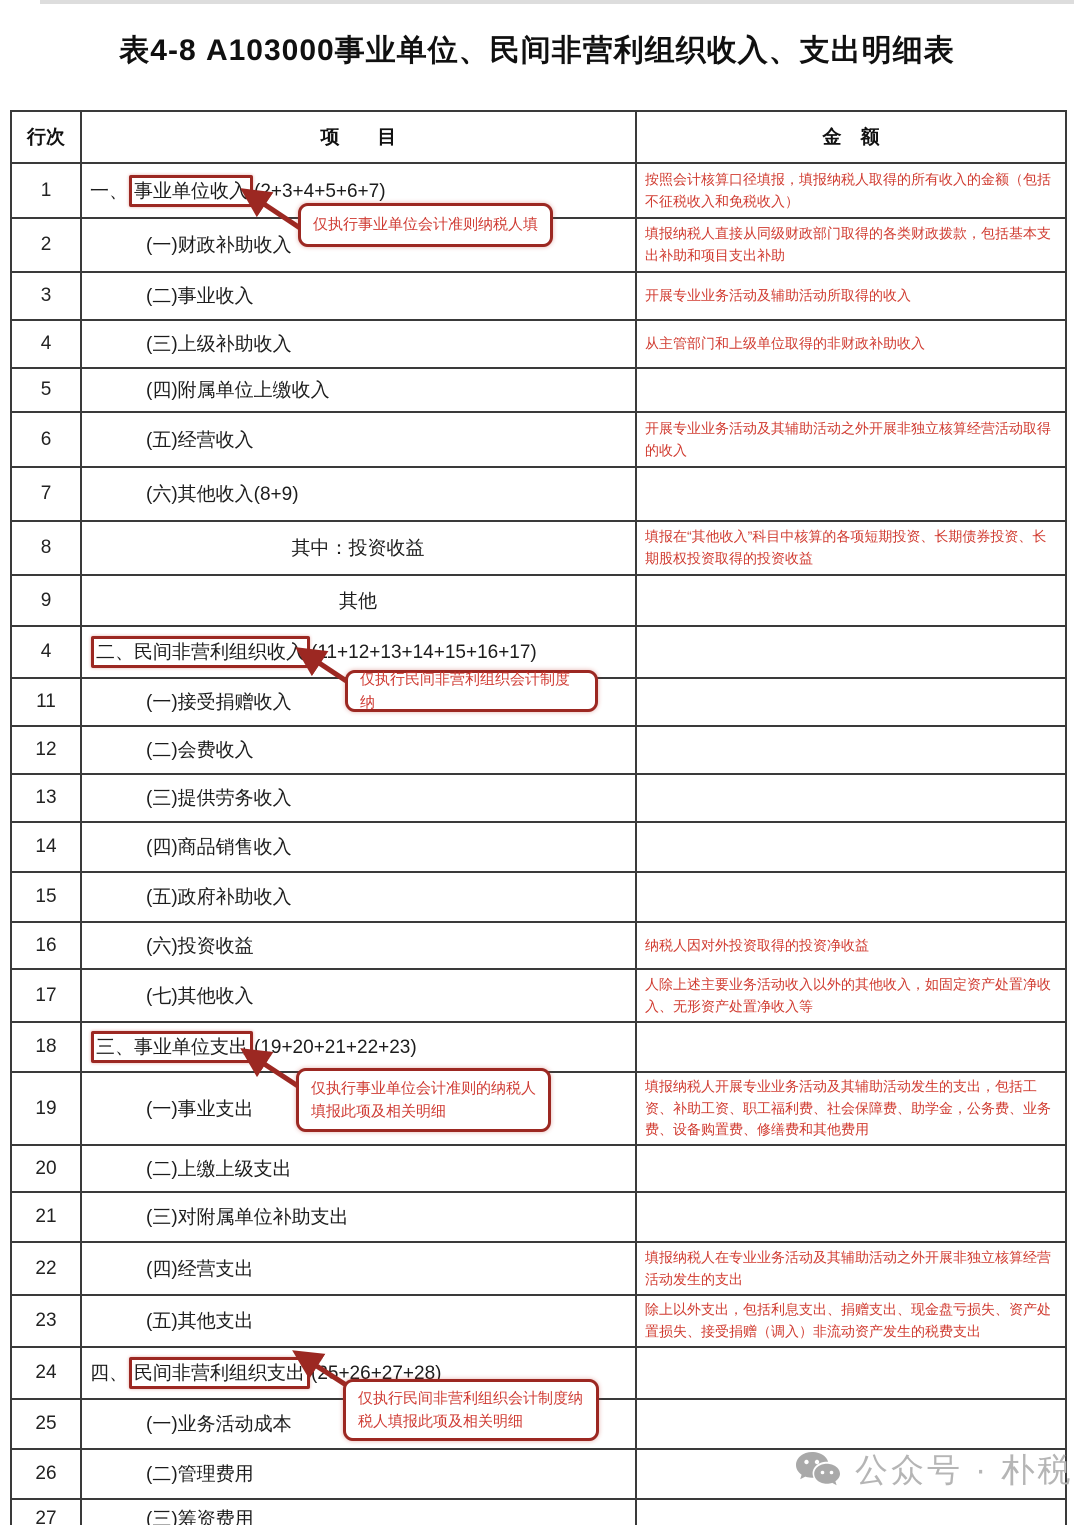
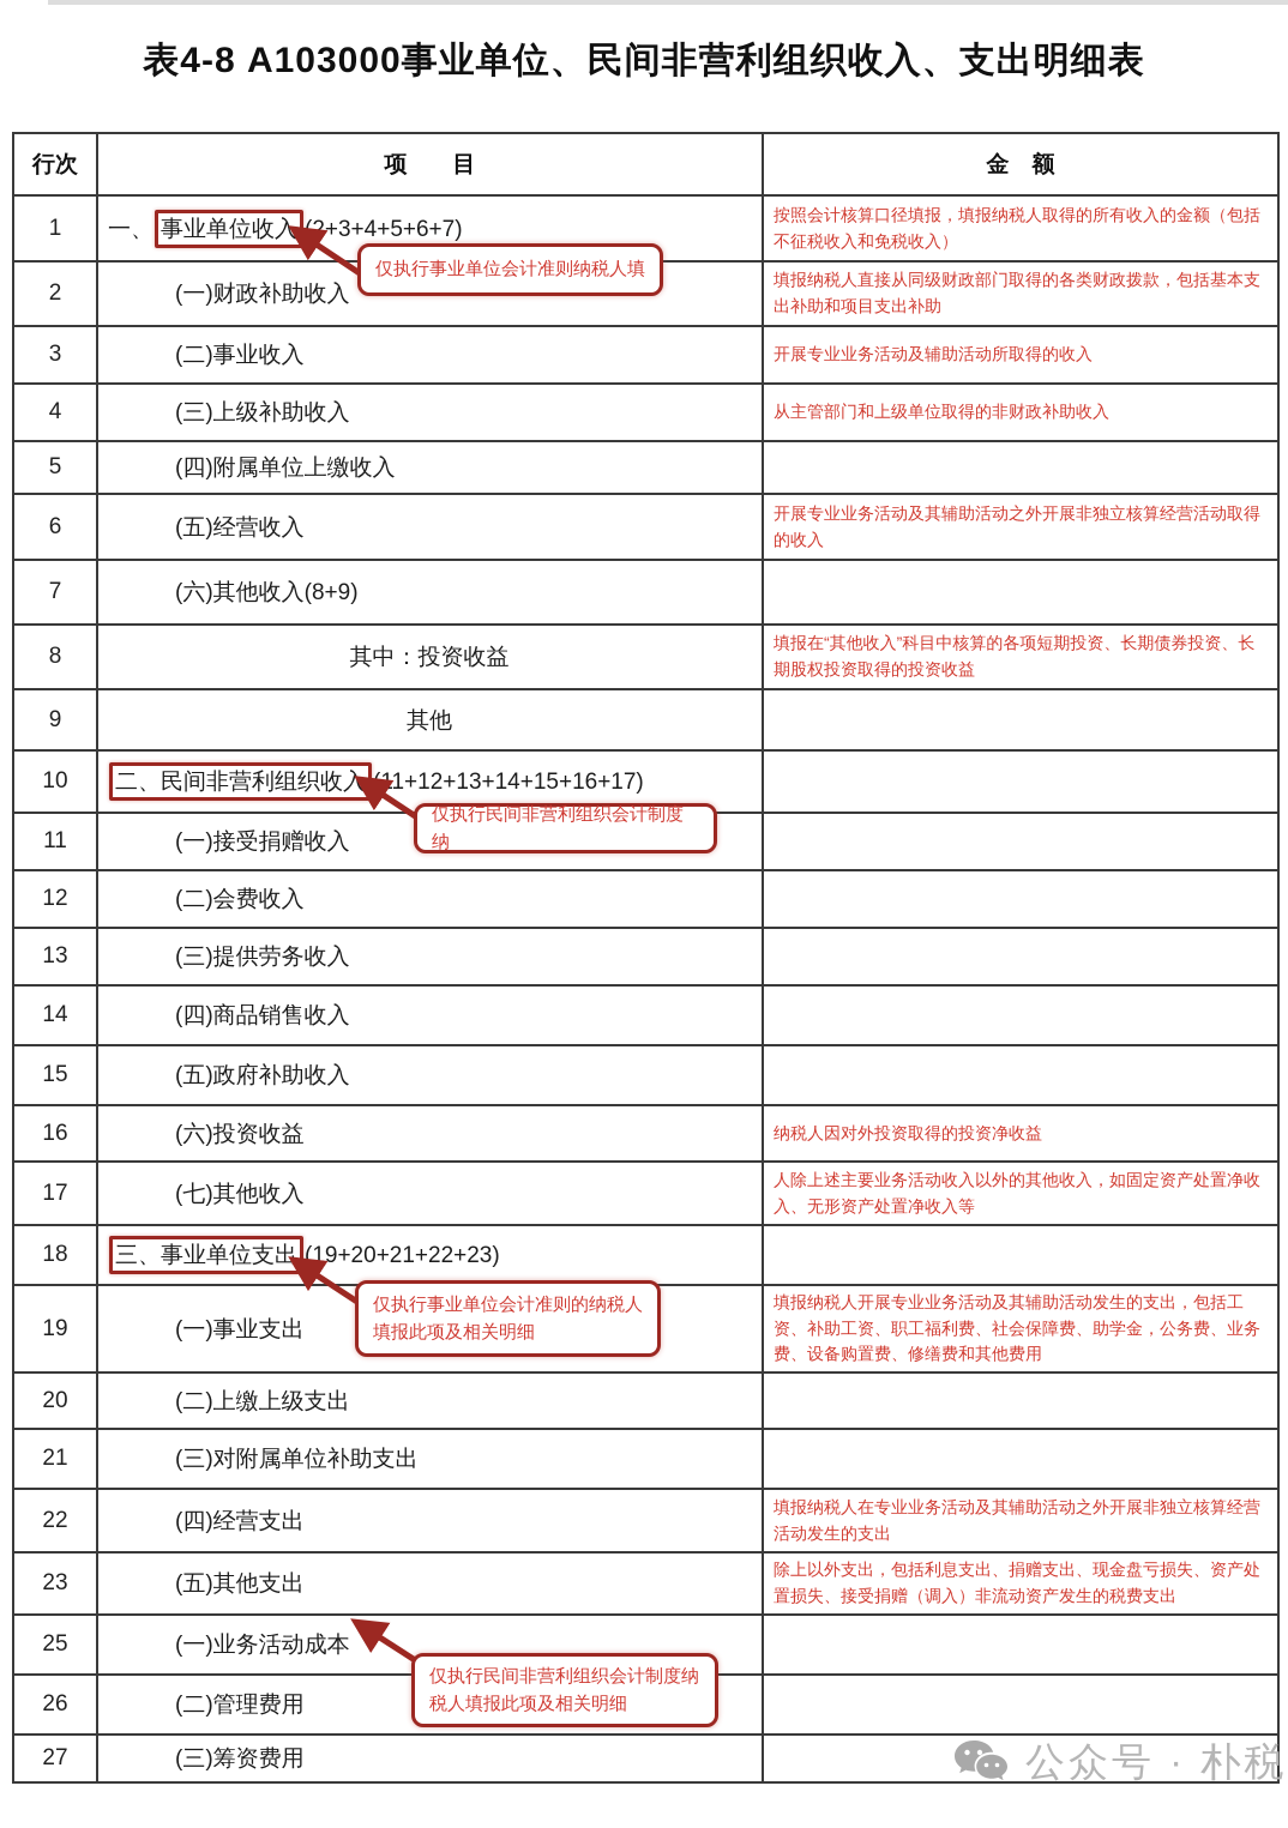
  表4-8 A103000事业单位、民间非营利组织收入、支出明细表
  行次	项 目	金 额
  1	一、 事业单位收入 (2+3+4+5+6+7)	按照会计核算口径填报，填报纳税人取得的所有收入的金额（包括不征税收入和免税收入）
  2	(一)财政补助收入	填报纳税人直接从同级财政部门取得的各类财政拨款，包括基本支出补助和项目支出补助
  3	(二)事业收入	开展专业业务活动及辅助活动所取得的收入
  4	(三)上级补助收入	从主管部门和上级单位取得的非财政补助收入
  5	(四)附属单位上缴收入
  6	(五)经营收入	开展专业业务活动及其辅助活动之外开展非独立核算经营活动取得的收入
  7	(六)其他收入(8+9)
  8	其中：投资收益	填报在“其他收入”科目中核算的各项短期投资、长期债券投资、长期股权投资取得的投资收益
  9	其他
- 4	二、民间非营利组织收入 (11+12+13+14+15+16+17)
+ 10	二、民间非营利组织收入 (11+12+13+14+15+16+17)
  11	(一)接受捐赠收入
  12	(二)会费收入
  13	(三)提供劳务收入
  14	(四)商品销售收入
  15	(五)政府补助收入
  16	(六)投资收益	纳税人因对外投资取得的投资净收益
  17	(七)其他收入	人除上述主要业务活动收入以外的其他收入，如固定资产处置净收入、无形资产处置净收入等
  18	三、事业单位支出 (19+20+21+22+23)
  19	(一)事业支出	填报纳税人开展专业业务活动及其辅助活动发生的支出，包括工资、补助工资、职工福利费、社会保障费、助学金，公务费、业务费、设备购置费、修缮费和其他费用
  20	(二)上缴上级支出
  21	(三)对附属单位补助支出
  22	(四)经营支出	填报纳税人在专业业务活动及其辅助活动之外开展非独立核算经营活动发生的支出
  23	(五)其他支出	除上以外支出，包括利息支出、捐赠支出、现金盘亏损失、资产处置损失、接受捐赠（调入）非流动资产发生的税费支出
- 24	四、 民间非营利组织支出 (25+26+27+28)
  25	(一)业务活动成本
  26	(二)管理费用
  27	(三)筹资费用
  仅执行事业单位会计准则纳税人填
  仅执行民间非营利组织会计制度纳
  仅执行事业单位会计准则的纳税人填报此项及相关明细
  仅执行民间非营利组织会计制度纳税人填报此项及相关明细
  公众号 · 朴税
